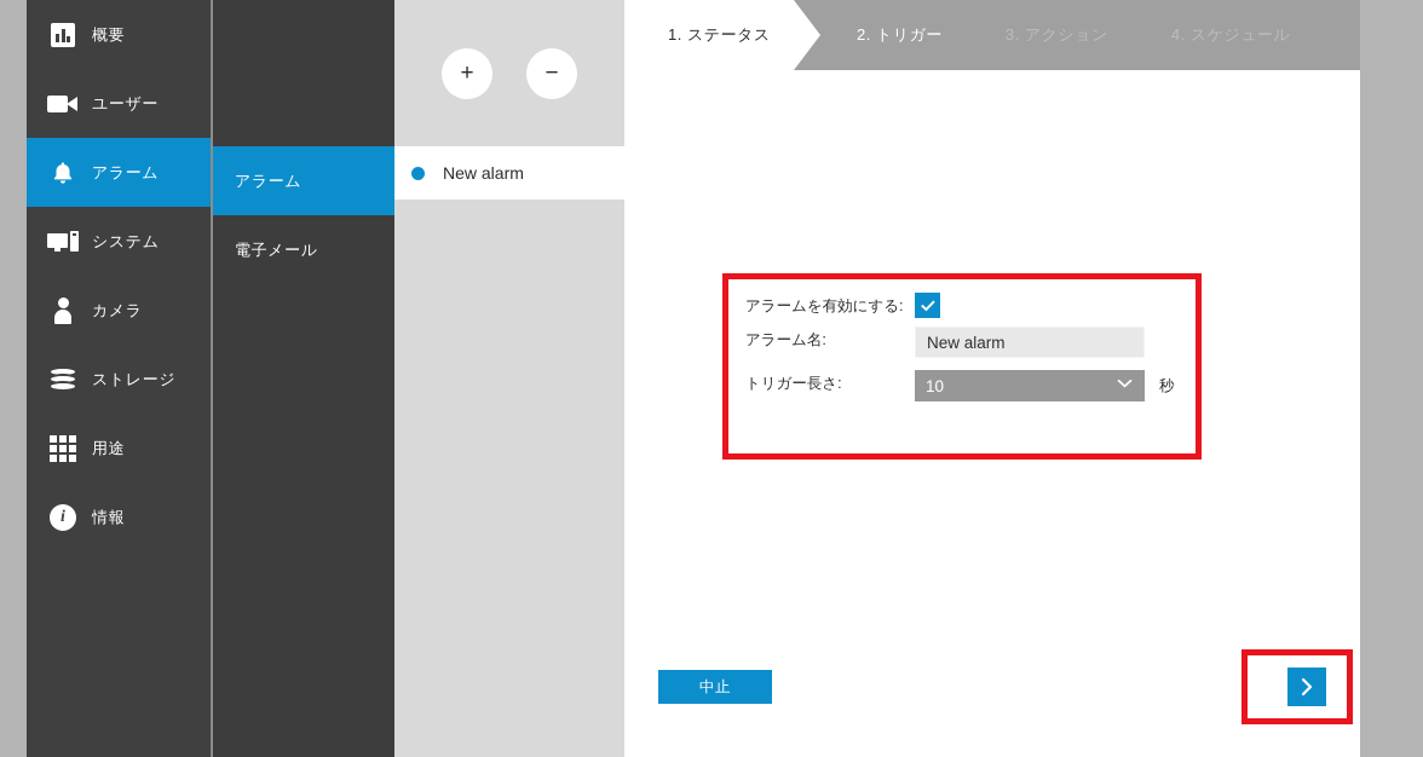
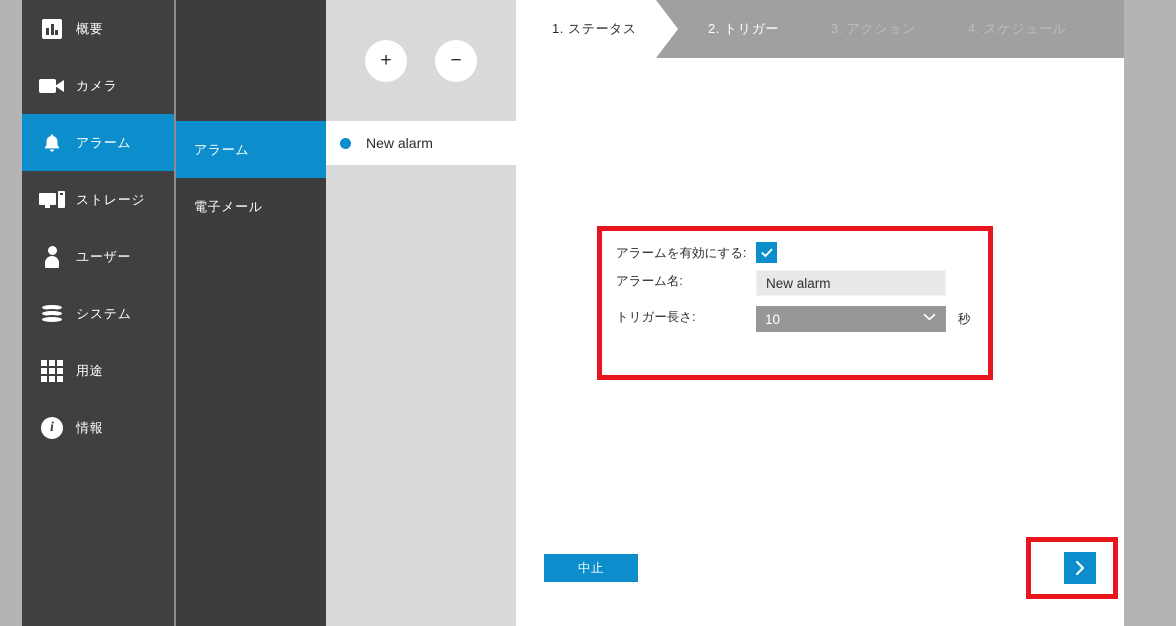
  概要
- ユーザー
+ カメラ
  アラーム
- システム
+ ストレージ
- カメラ
+ ユーザー
- ストレージ
+ システム
  用途
  i
  情報
  アラーム
  電子メール
  +
  −
  New alarm
  1. ステータス
  2. トリガー
  3. アクション
  4. スケジュール
  アラームを有効にする:
  アラーム名:
  New alarm
  トリガー長さ:
  10
  秒
  中止
